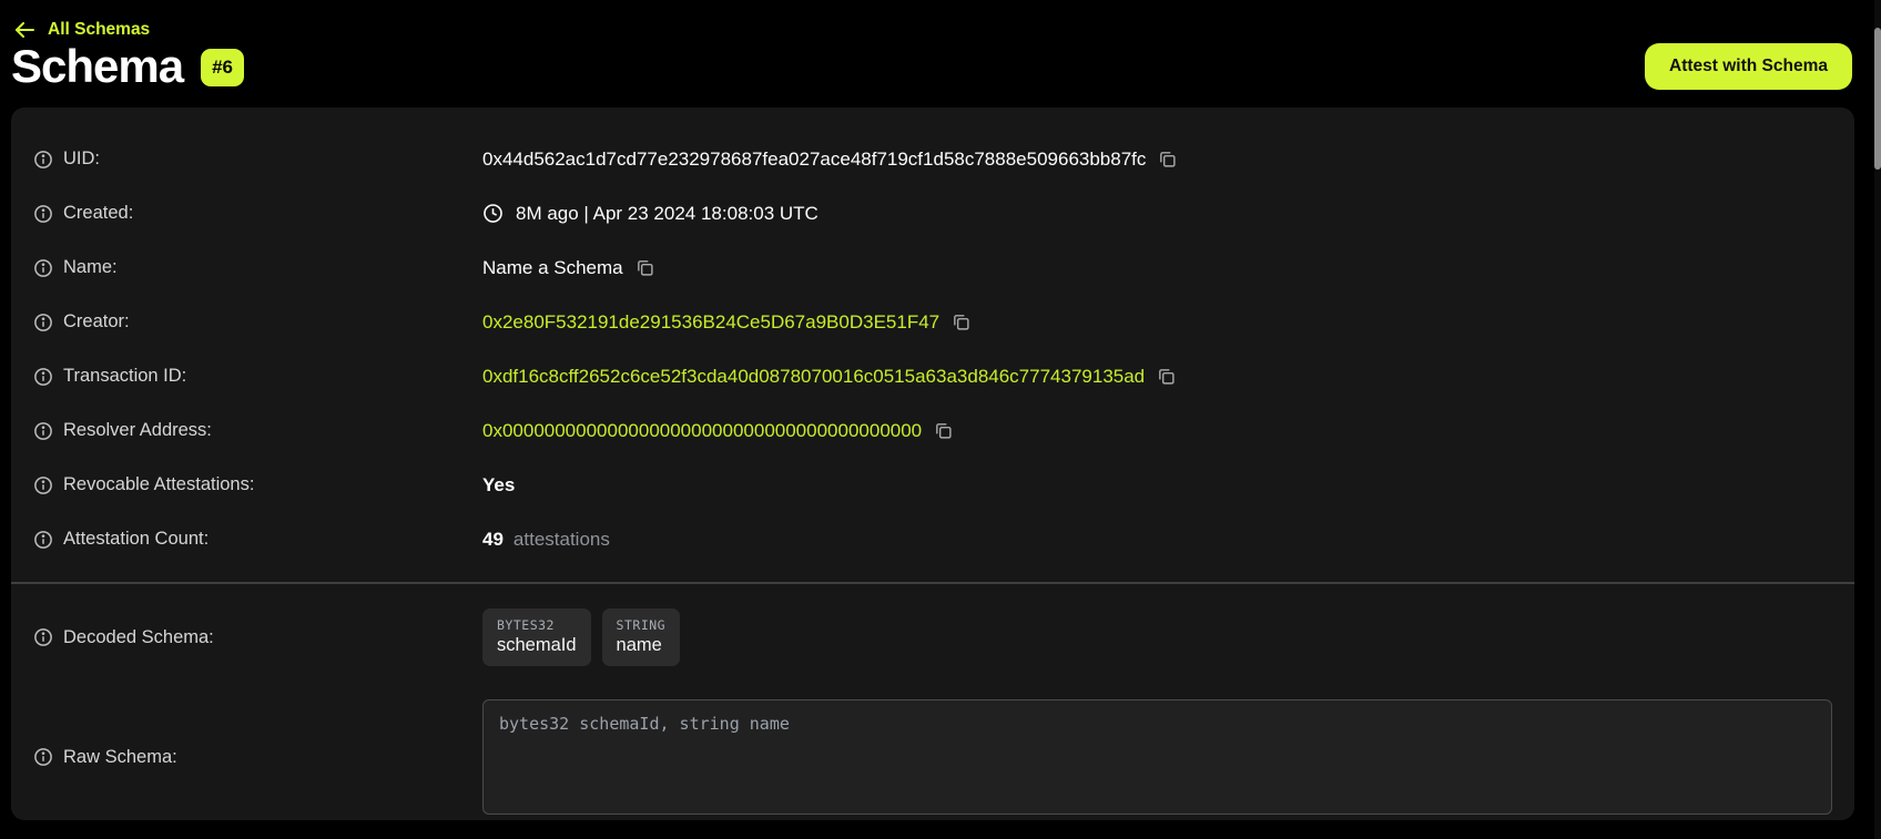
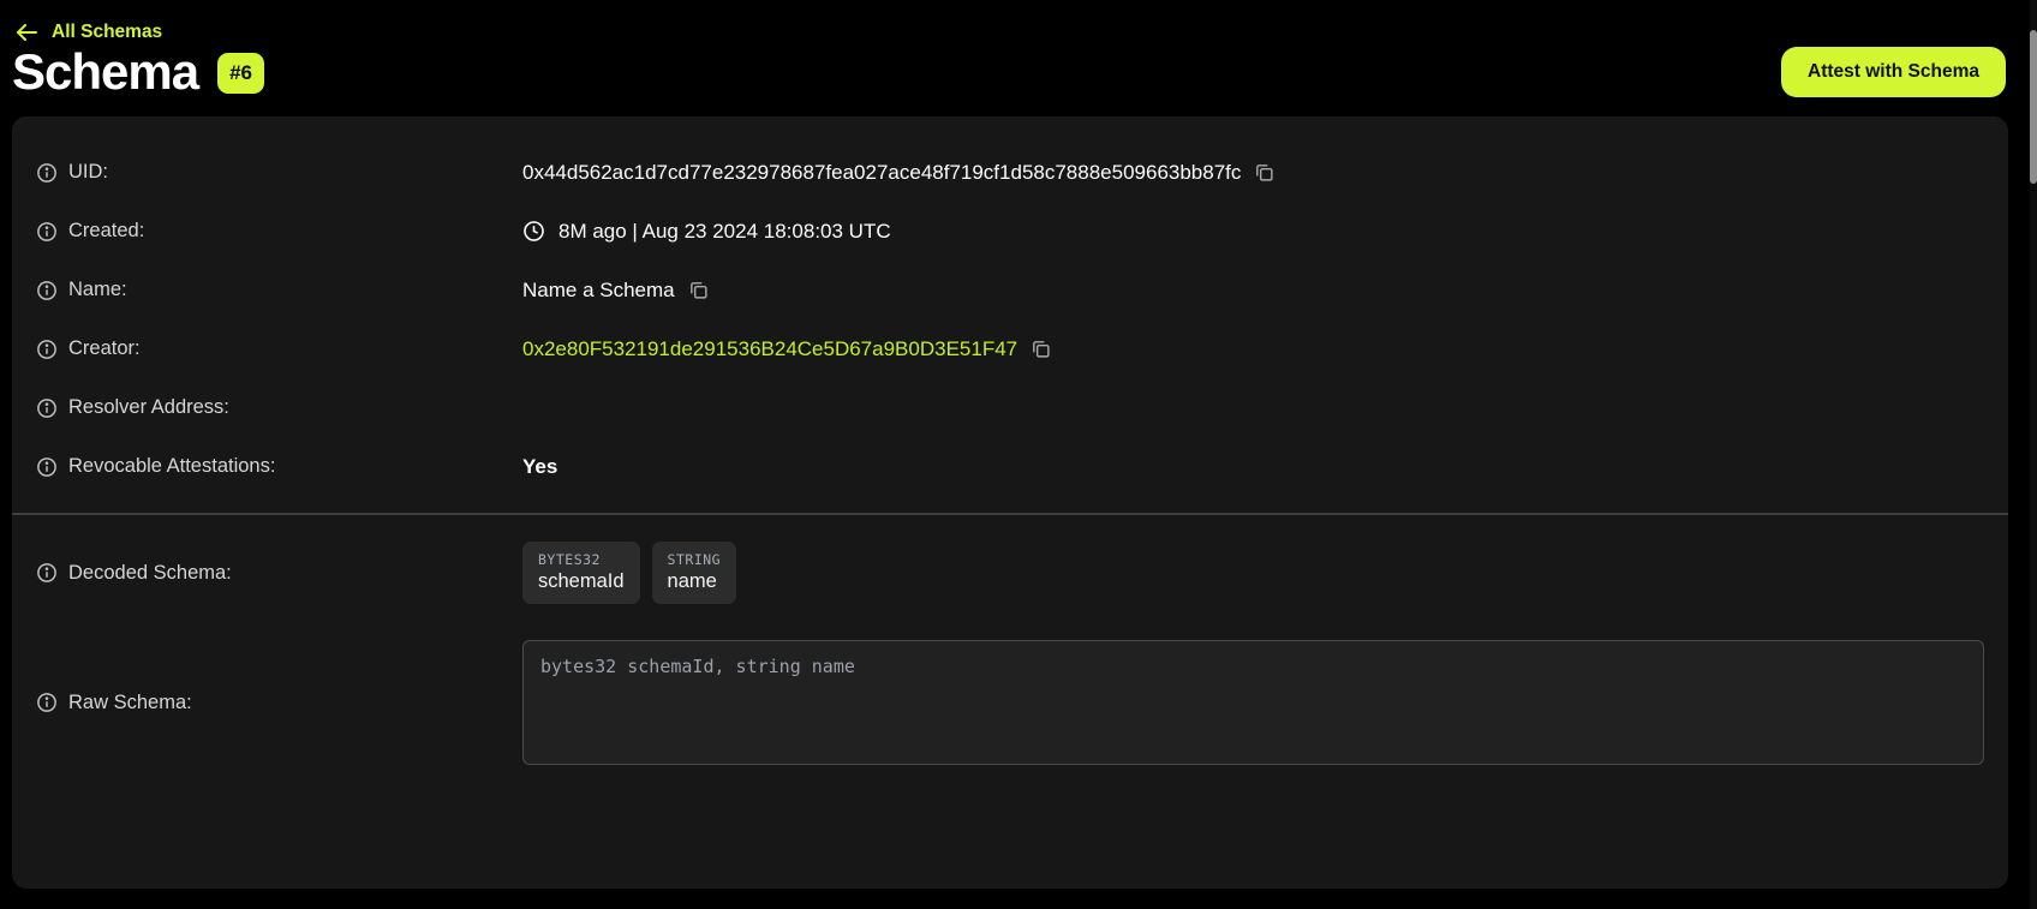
  All Schemas
  Schema
  #6
  Attest with Schema
  UID:
  0x44d562ac1d7cd77e232978687fea027ace48f719cf1d58c7888e509663bb87fc
  Created:
- 8M ago | Apr 23 2024 18:08:03 UTC
+ 8M ago | Aug 23 2024 18:08:03 UTC
  Name:
  Name a Schema
  Creator:
  0x2e80F532191de291536B24Ce5D67a9B0D3E51F47
- Transaction ID:
- 0xdf16c8cff2652c6ce52f3cda40d0878070016c0515a63a3d846c7774379135ad
  Resolver Address:
- 0x0000000000000000000000000000000000000000
  Revocable Attestations:
  Yes
- Attestation Count:
- 49
- attestations
  Decoded Schema:
  BYTES32
  schemaId
  STRING
  name
  Raw Schema:
  bytes32 schemaId, string name
